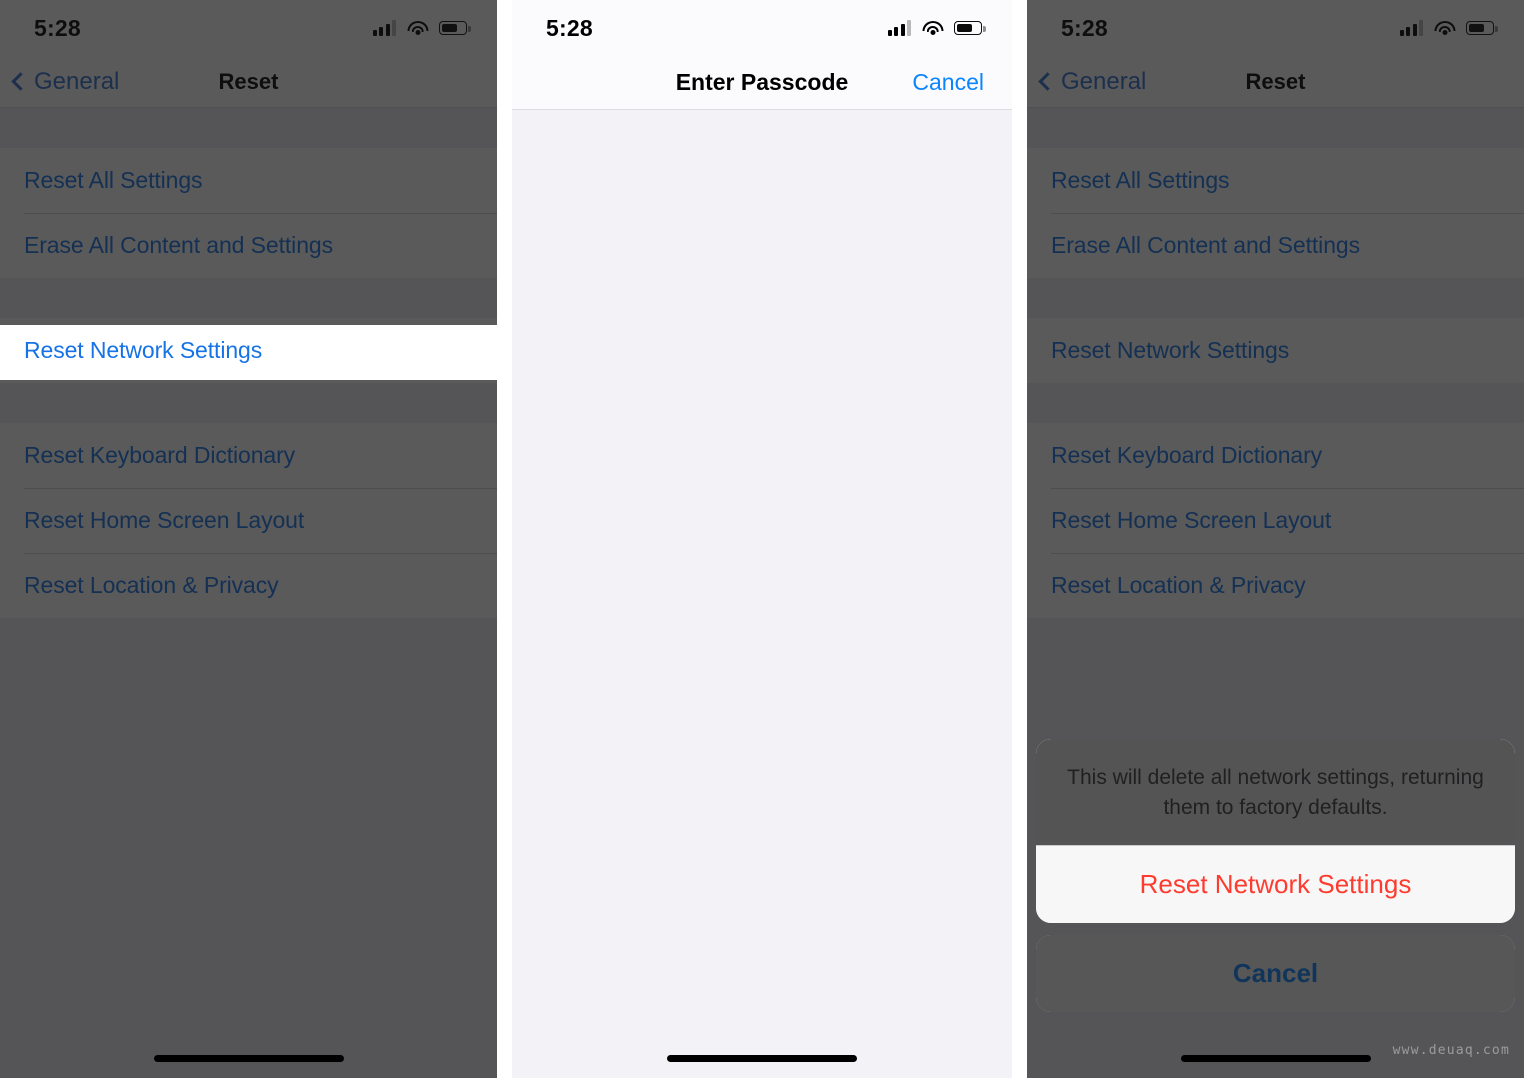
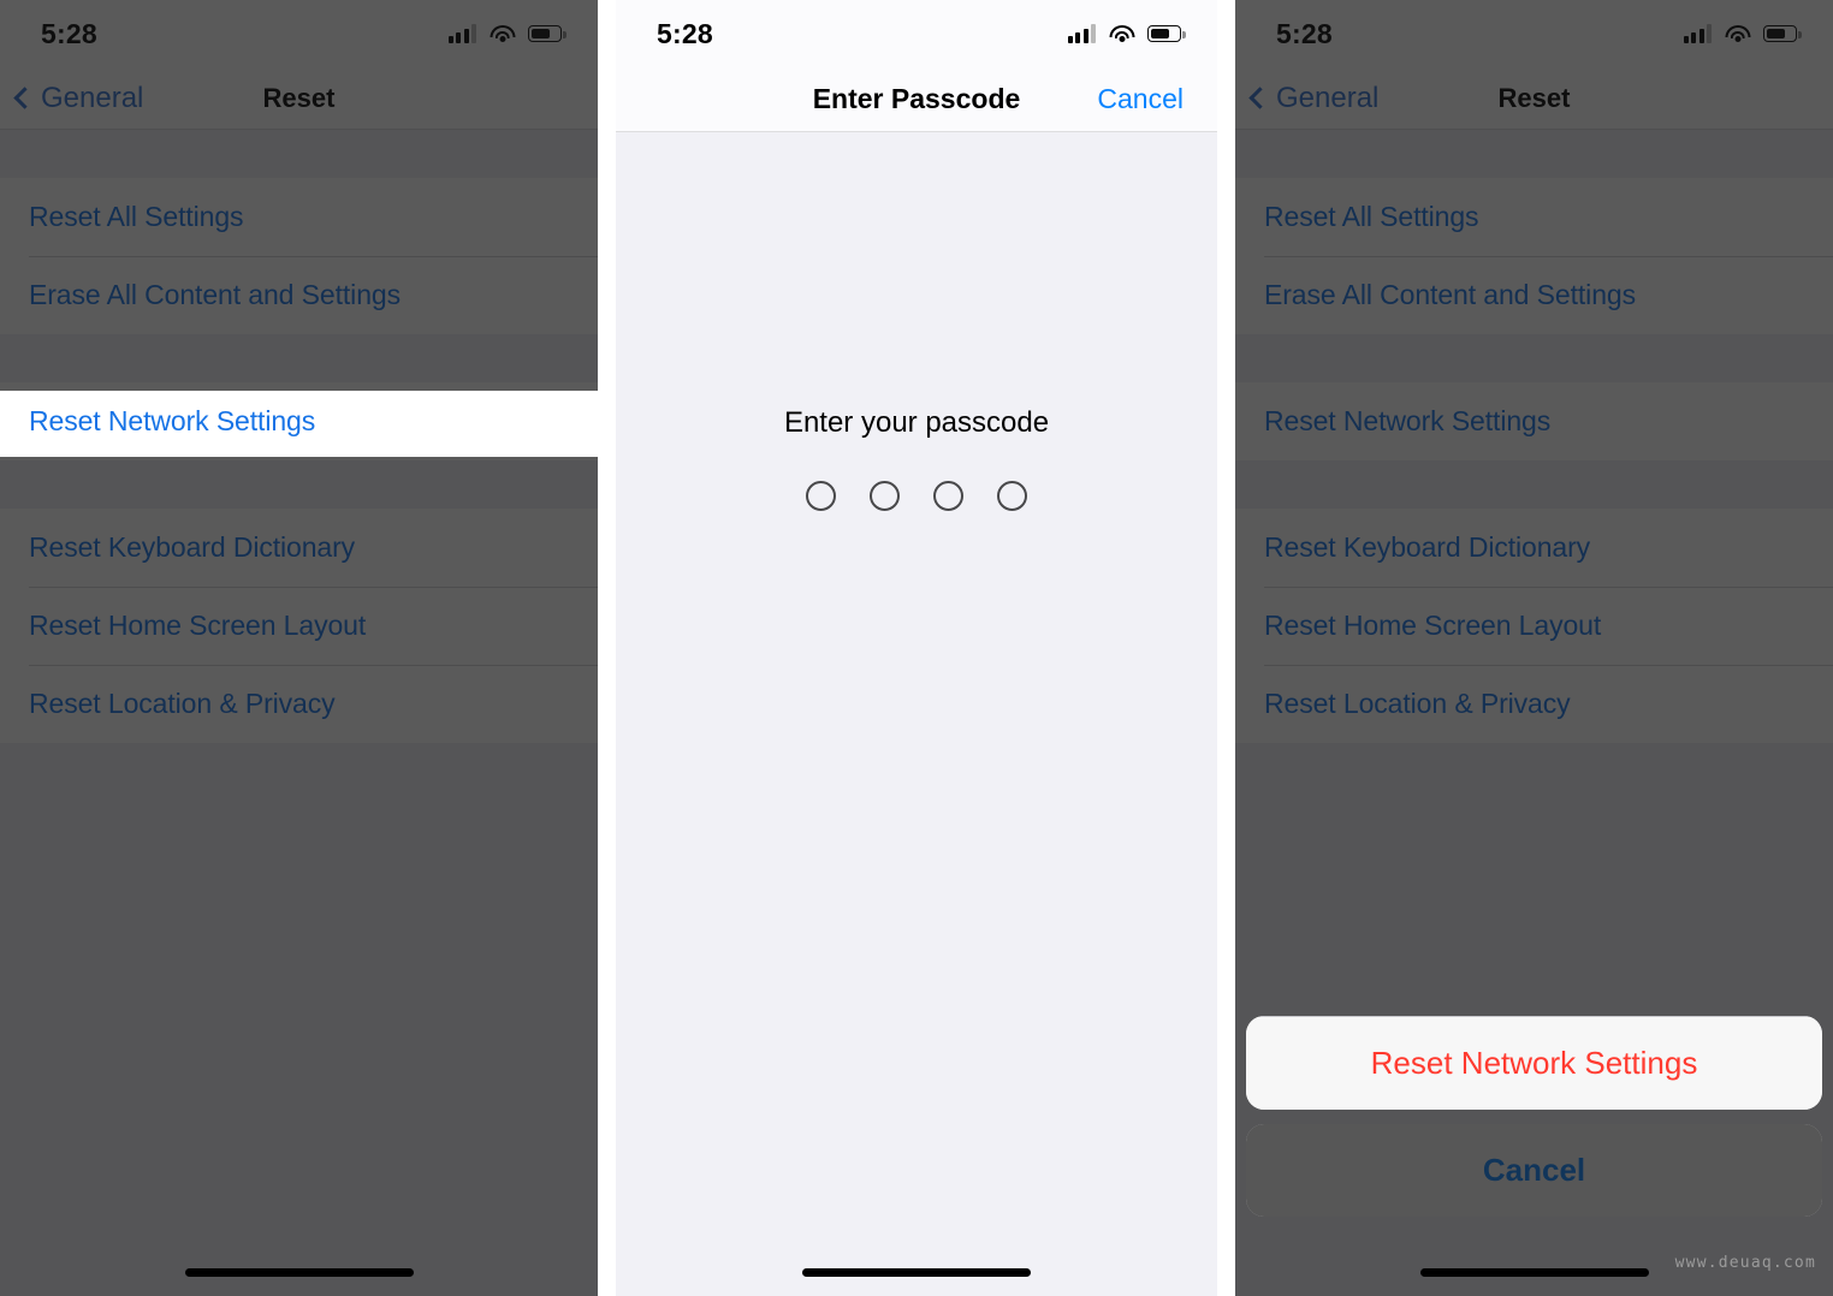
  5:28
  General
  Reset
  Reset All Settings
  Erase All Content and Settings
  Reset Network Settings
  Reset Keyboard Dictionary
  Reset Home Screen Layout
  Reset Location & Privacy
  5:28
  Enter Passcode
  Cancel
+ Enter your passcode
  5:28
  General
  Reset
  Reset All Settings
  Erase All Content and Settings
  Reset Network Settings
  Reset Keyboard Dictionary
  Reset Home Screen Layout
  Reset Location & Privacy
- This will delete all network settings, returning them to factory defaults.
  Reset Network Settings
  Cancel
  www.deuaq.com
